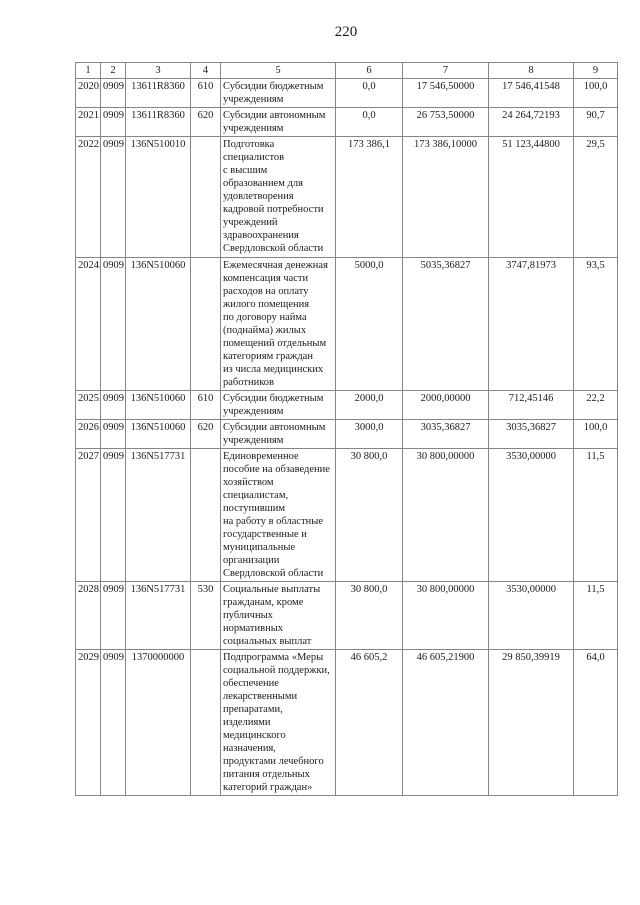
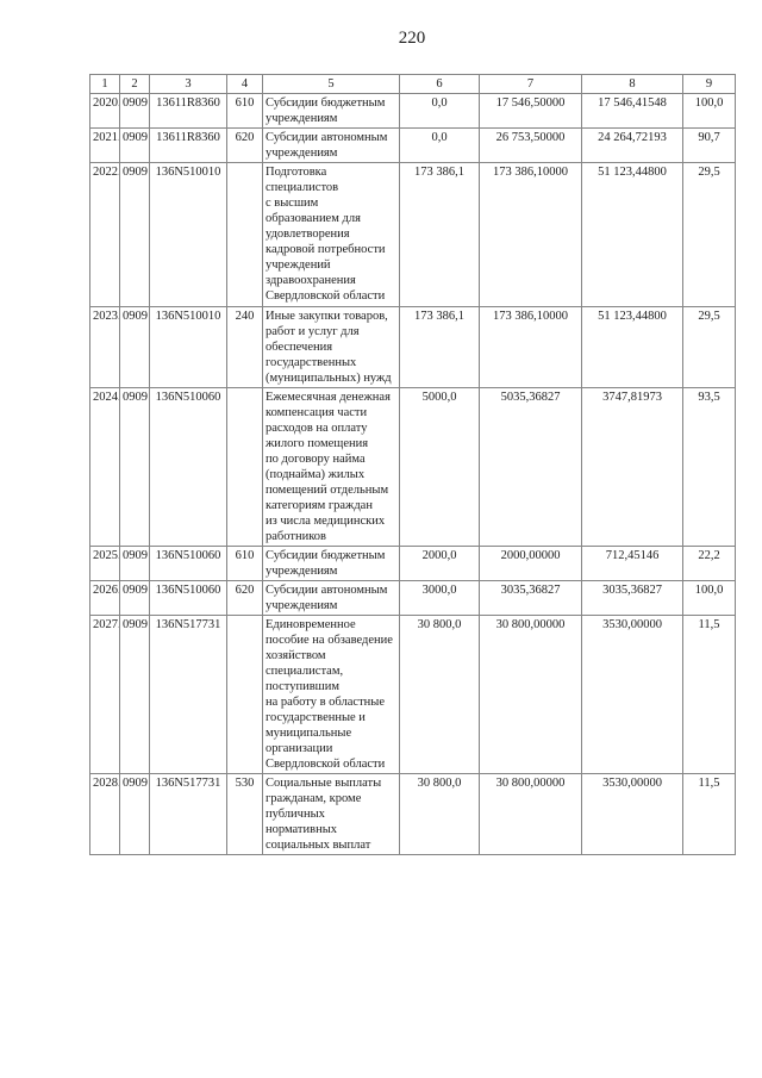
  220
  1	2	3	4	5	6	7	8	9
  2020.	0909	13611R8360	610	Субсидии бюджетным учреждениям	0,0	17 546,50000	17 546,41548	100,0
  2021.	0909	13611R8360	620	Субсидии автономным учреждениям	0,0	26 753,50000	24 264,72193	90,7
  2022.	0909	136N510010		Подготовка специалистов с высшим образованием для удовлетворения кадровой потребности учреждений здравоохранения Свердловской области	173 386,1	173 386,10000	51 123,44800	29,5
+ 2023.	0909	136N510010	240	Иные закупки товаров, работ и услуг для обеспечения государственных (муниципальных) нужд	173 386,1	173 386,10000	51 123,44800	29,5
  2024.	0909	136N510060		Ежемесячная денежная компенсация части расходов на оплату жилого помещения по договору найма (поднайма) жилых помещений отдельным категориям граждан из числа медицинских работников	5000,0	5035,36827	3747,81973	93,5
  2025.	0909	136N510060	610	Субсидии бюджетным учреждениям	2000,0	2000,00000	712,45146	22,2
  2026.	0909	136N510060	620	Субсидии автономным учреждениям	3000,0	3035,36827	3035,36827	100,0
  2027.	0909	136N517731		Единовременное пособие на обзаведение хозяйством специалистам, поступившим на работу в областные государственные и муниципальные организации Свердловской области	30 800,0	30 800,00000	3530,00000	11,5
  2028.	0909	136N517731	530	Социальные выплаты гражданам, кроме публичных нормативных социальных выплат	30 800,0	30 800,00000	3530,00000	11,5
- 2029.	0909	1370000000		Подпрограмма «Меры социальной поддержки, обеспечение лекарственными препаратами, изделиями медицинского назначения, продуктами лечебного питания отдельных категорий граждан»	46 605,2	46 605,21900	29 850,39919	64,0
